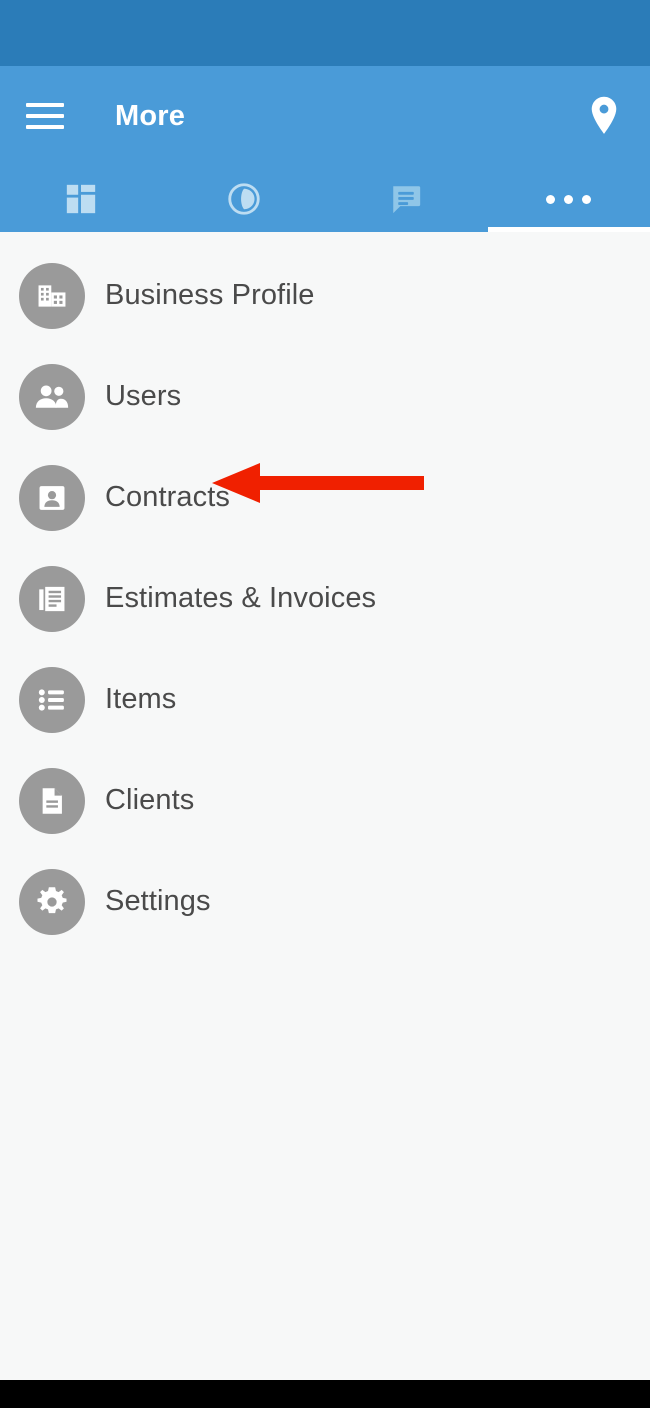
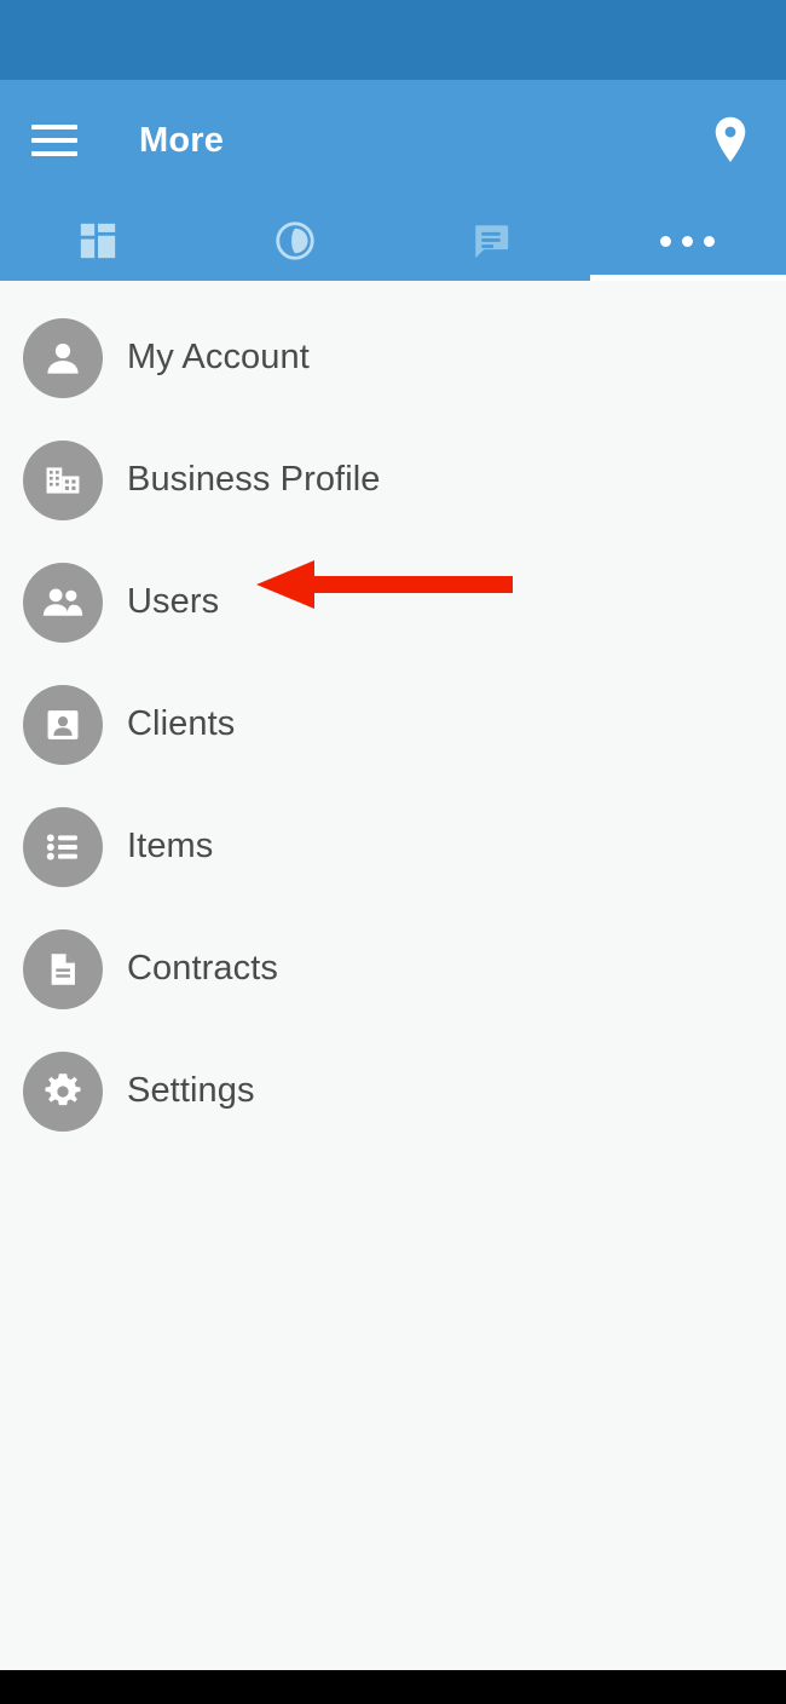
  More
+ My Account
  Business Profile
  Users
- Contracts
+ Clients
- Estimates & Invoices
  Items
- Clients
+ Contracts
  Settings
